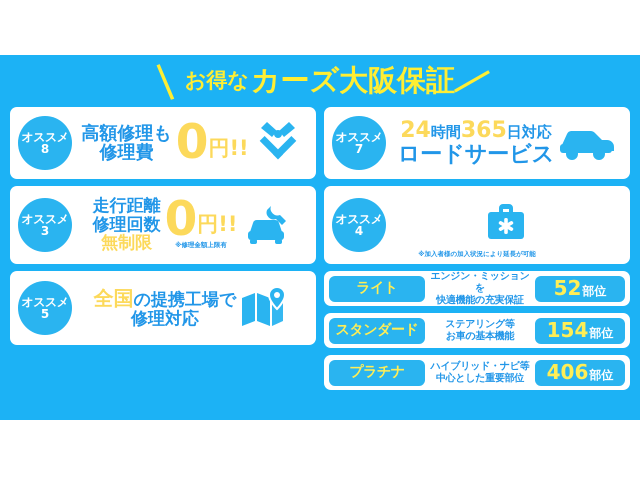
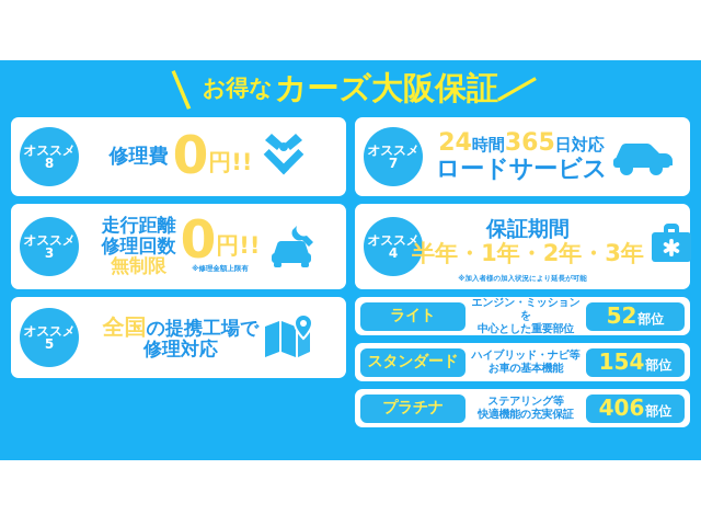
  お得な
  カーズ大阪保証
  オススメ
  8
- 高額修理も
  修理費
  0
  円!!
  オススメ
  3
  走行距離
  修理回数
  無制限
  0
  円!!
  ※修理金額上限有
  オススメ
  5
  全国の提携工場で
  修理対応
  オススメ
  7
  24時間365日対応
  ロードサービス
  オススメ
  4
+ 保証期間
+ 半年・1年・2年・3年
  ※加入者様の加入状況により延長が可能
  ライト
  エンジン・ミッションを
- 快適機能の充実保証
+ 中心とした重要部位
  52
  部位
  スタンダード
- ステアリング等
+ ハイブリッド・ナビ等
  お車の基本機能
  154
  部位
  プラチナ
- ハイブリッド・ナビ等
+ ステアリング等
- 中心とした重要部位
+ 快適機能の充実保証
  406
  部位
